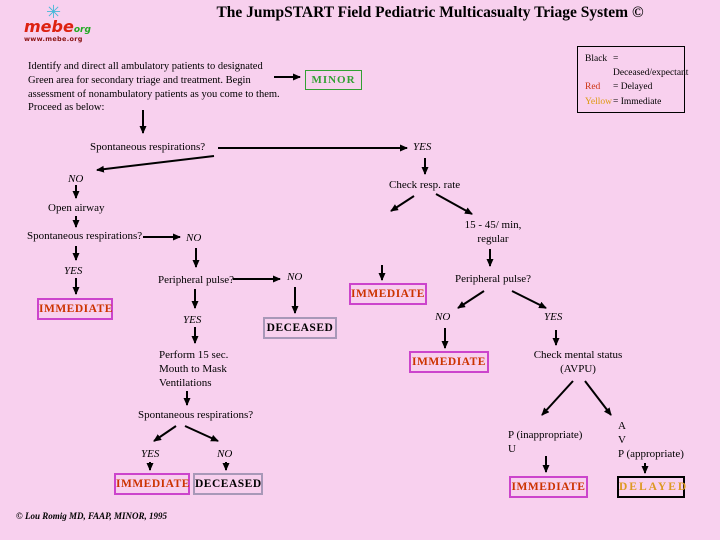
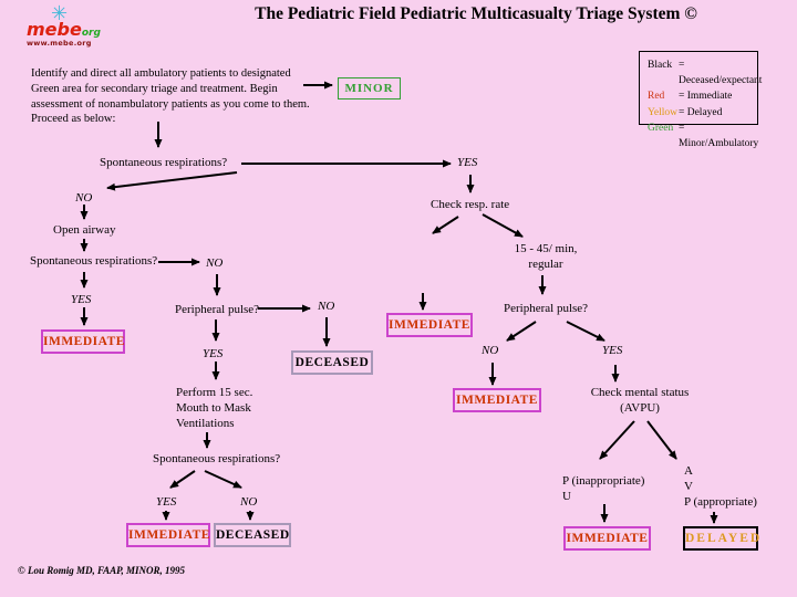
  ✳
  mebeorg
  www.mebe.org
- The JumpSTART Field Pediatric Multicasualty Triage System ©
+ The Pediatric Field Pediatric Multicasualty Triage System ©
  Black
  = Deceased/expectant
  Red
- = Delayed
+ = Immediate
  Yellow
- = Immediate
+ = Delayed
+ Green
+ = Minor/Ambulatory
  Identify and direct all ambulatory patients to designated
  Green area for secondary triage and treatment. Begin
  assessment of nonambulatory patients as you come to them.
  Proceed as below:
  MINOR
  Spontaneous respirations?
  YES
  NO
  Open airway
  Spontaneous respirations?
  NO
  YES
  IMMEDIATE
  Peripheral pulse?
  NO
  DECEASED
  YES
  Perform 15 sec.
  Mouth to Mask
  Ventilations
  Spontaneous respirations?
  YES
  NO
  IMMEDIATE
  DECEASED
  Check resp. rate
  IMMEDIATE
  15 - 45/ min,
  regular
  Peripheral pulse?
  NO
  YES
  IMMEDIATE
  Check mental status
  (AVPU)
  P (inappropriate)
  U
  A
  V
  P (appropriate)
  IMMEDIATE
  DELAYED
  © Lou Romig MD, FAAP, MINOR, 1995
